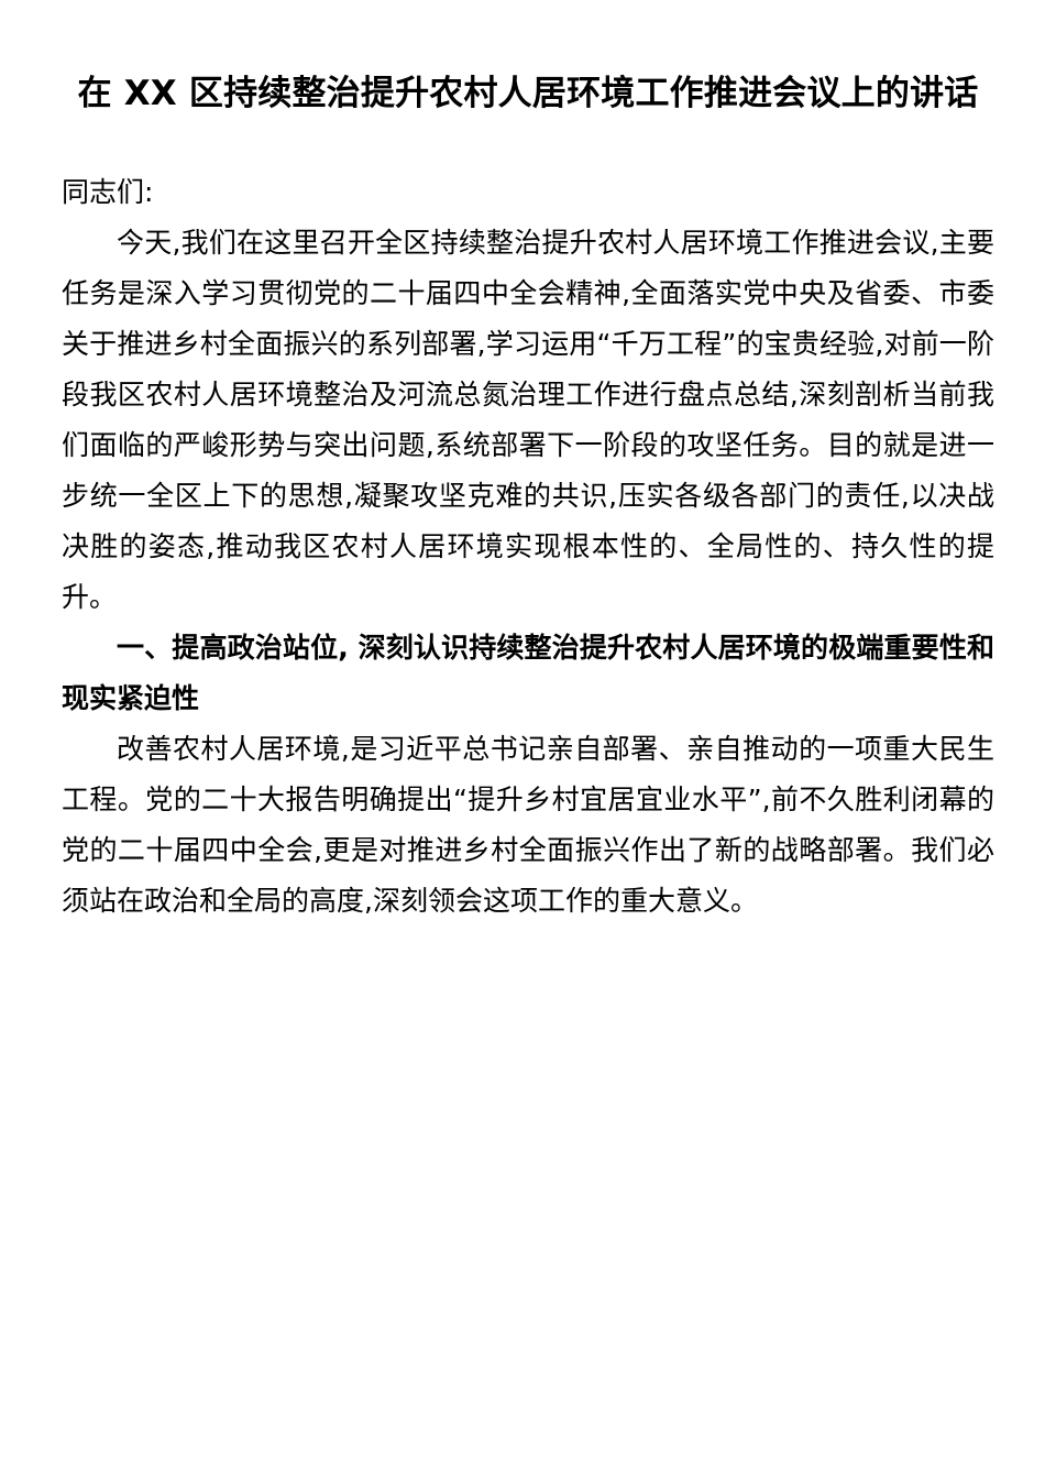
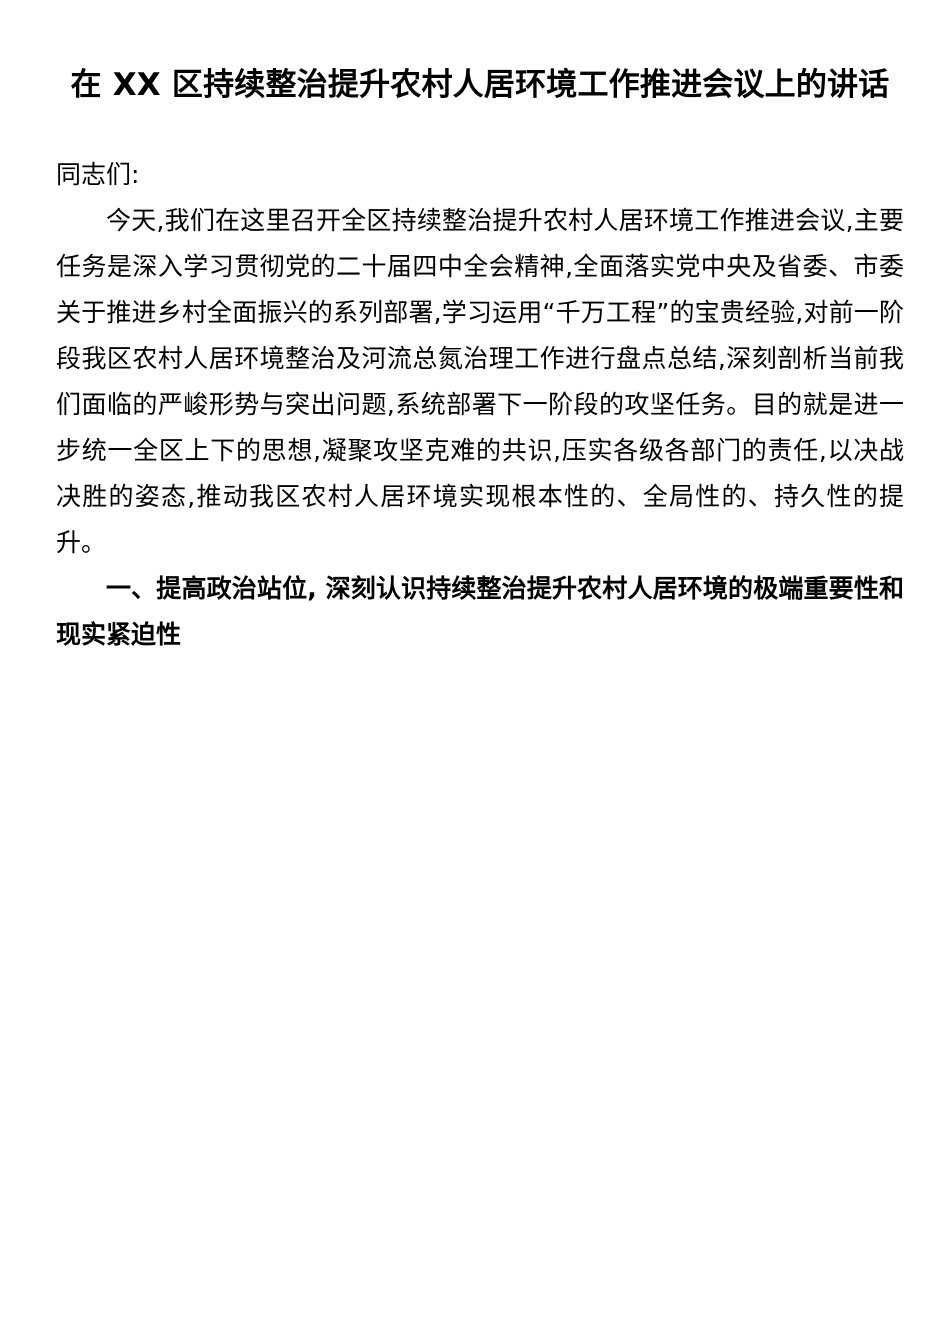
  在 XX 区持续整治提升农村人居环境工作推进会议上的讲话
  同志们:
  今天,我们在这里召开全区持续整治提升农村人居环境工作推进会议,主要任务是深入学习贯彻党的二十届四中全会精神,全面落实党中央及省委、市委关于推进乡村全面振兴的系列部署,学习运用“千万工程”的宝贵经验,对前一阶段我区农村人居环境整治及河流总氮治理工作进行盘点总结,深刻剖析当前我们面临的严峻形势与突出问题,系统部署下一阶段的攻坚任务。目的就是进一步统一全区上下的思想,凝聚攻坚克难的共识,压实各级各部门的责任,以决战决胜的姿态,推动我区农村人居环境实现根本性的、全局性的、持久性的提升。
  一、提高政治站位, 深刻认识持续整治提升农村人居环境的极端重要性和现实紧迫性
- 改善农村人居环境,是习近平总书记亲自部署、亲自推动的一项重大民生工程。党的二十大报告明确提出“提升乡村宜居宜业水平”,前不久胜利闭幕的党的二十届四中全会,更是对推进乡村全面振兴作出了新的战略部署。我们必须站在政治和全局的高度,深刻领会这项工作的重大意义。
